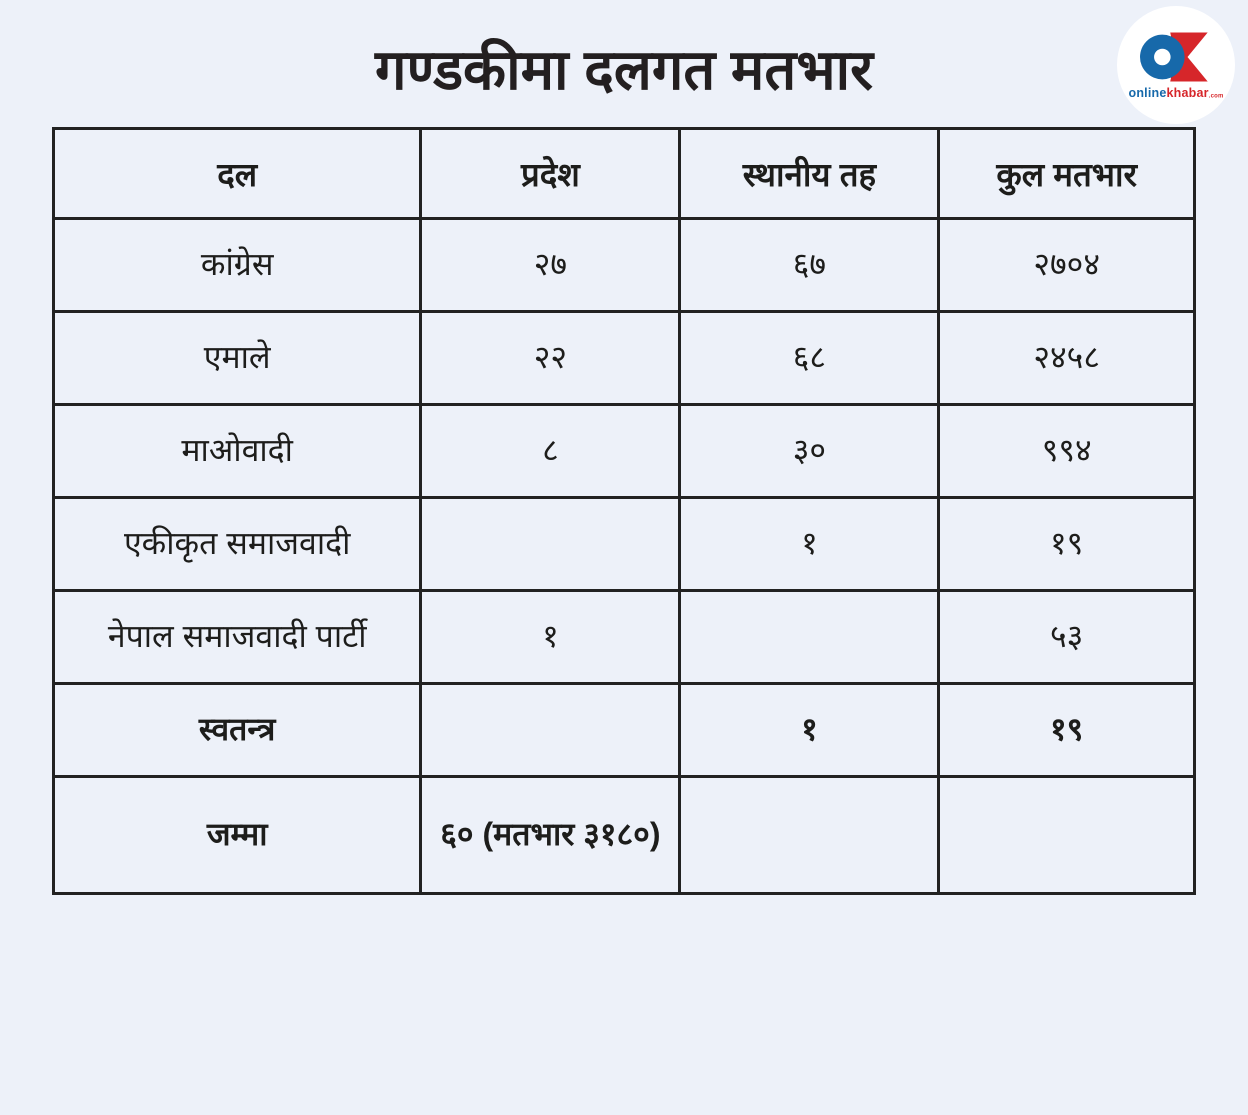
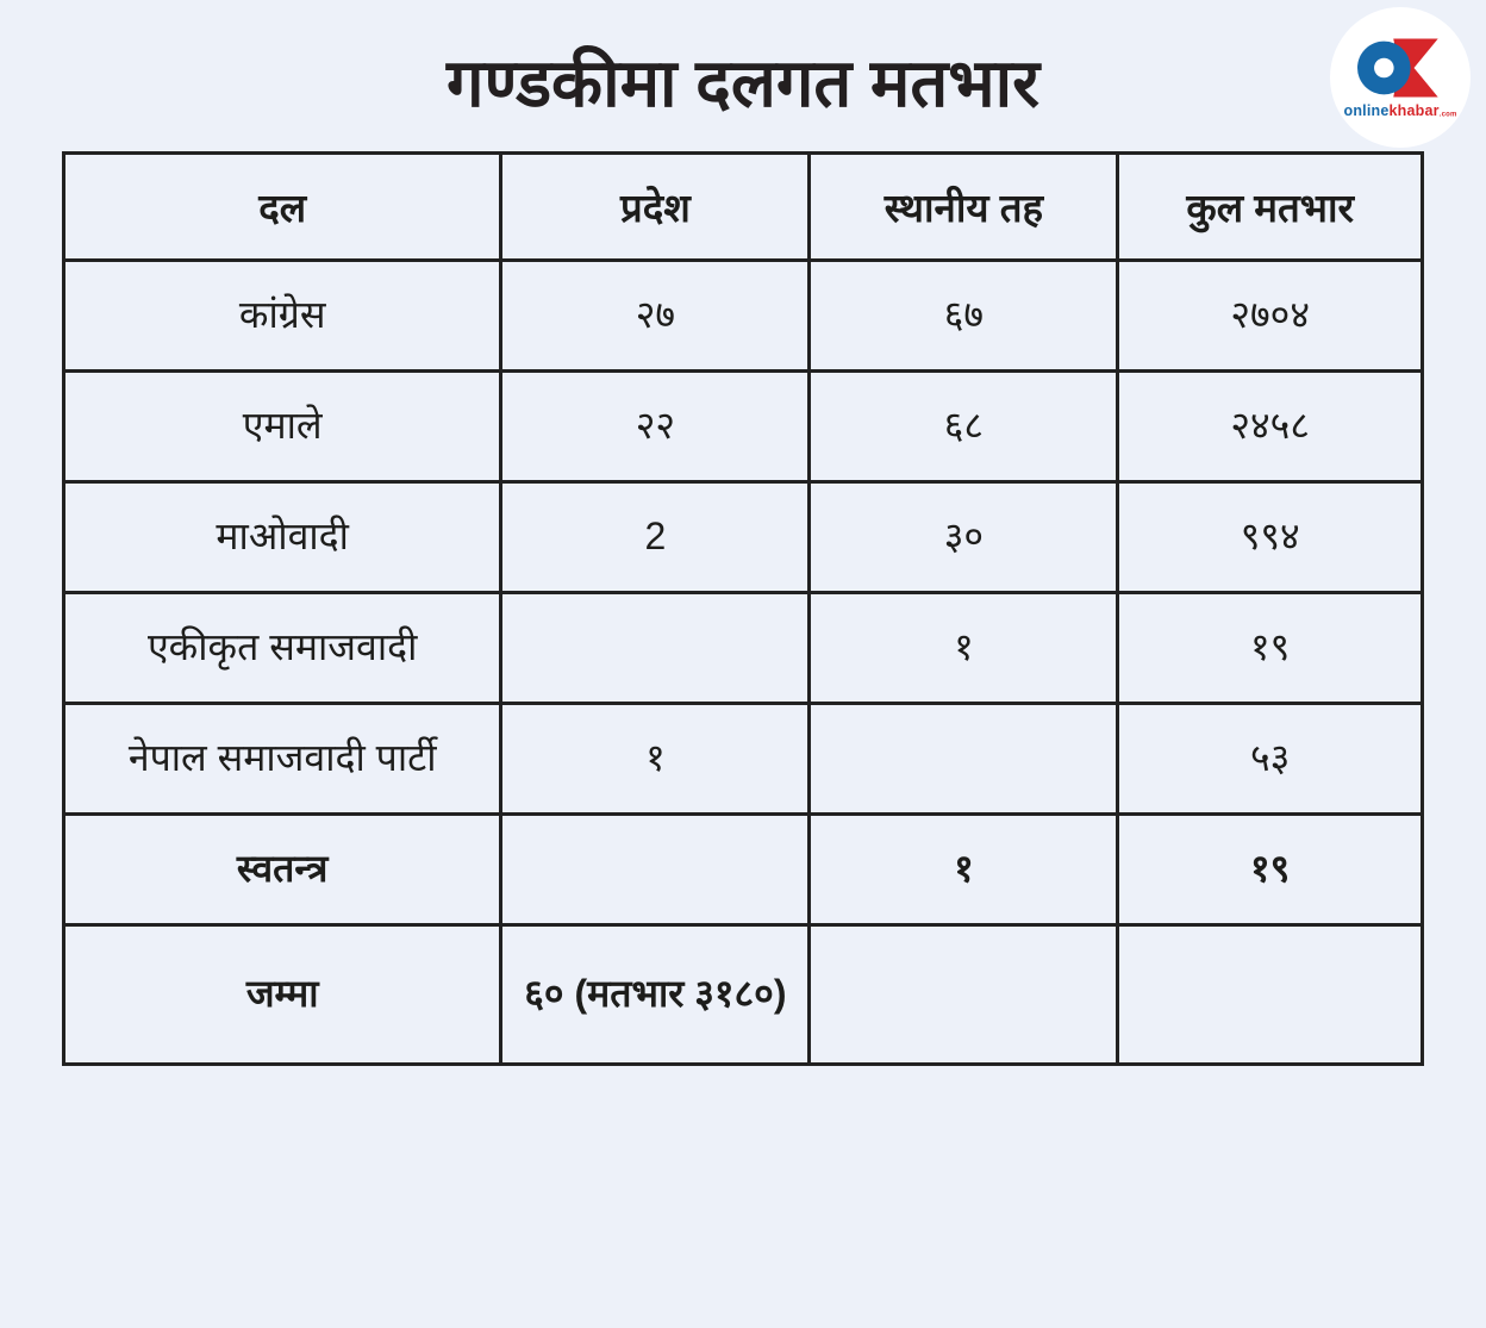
  गण्डकीमा दलगत मतभार
  onlinekhabar
  दल	प्रदेश	स्थानीय तह	कुल मतभार
  कांग्रेस	२७	६७	२७०४
  एमाले	२२	६८	२४५८
- माओवादी	८	३०	९९४
+ माओवादी	2	३०	९९४
  एकीकृत समाजवादी		१	१९
  नेपाल समाजवादी पार्टी	१		५३
  स्वतन्त्र		१	१९
  जम्मा	६० (मतभार ३१८०)
